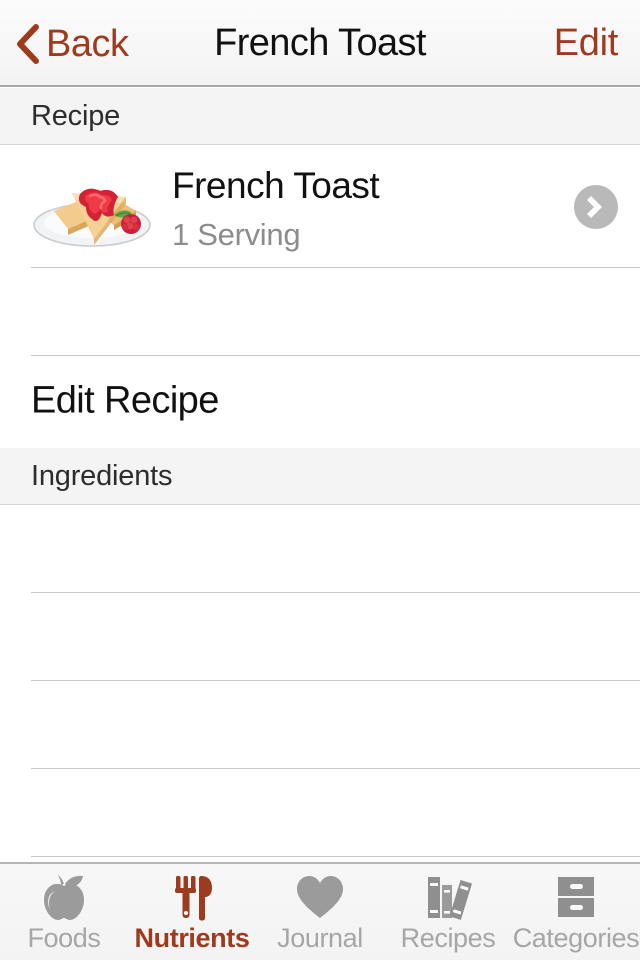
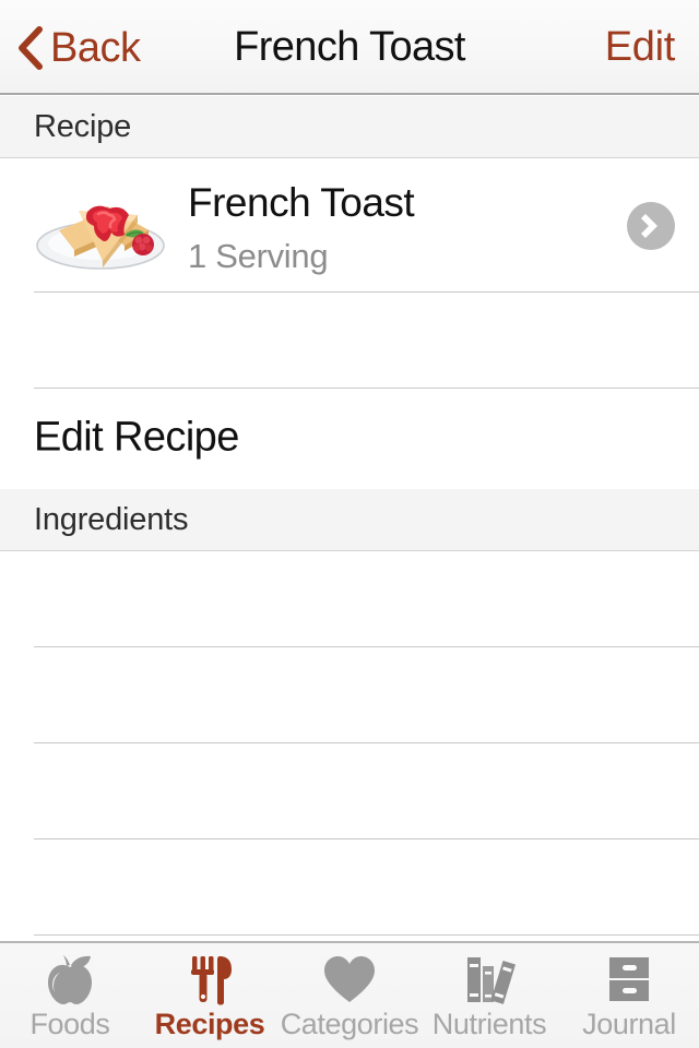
  Back
  French Toast
  Edit
  Recipe
  French Toast
  1 Serving
  Edit Recipe
  Ingredients
  Foods
- Nutrients
+ Recipes
- Journal
+ Categories
- Recipes
+ Nutrients
- Categories
+ Journal
